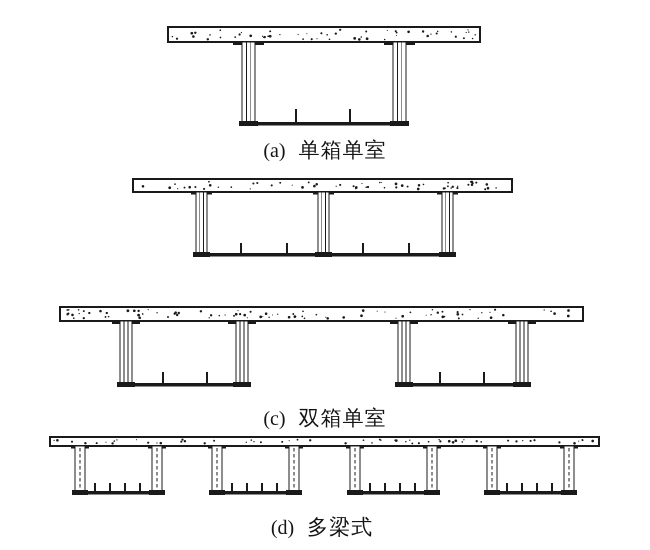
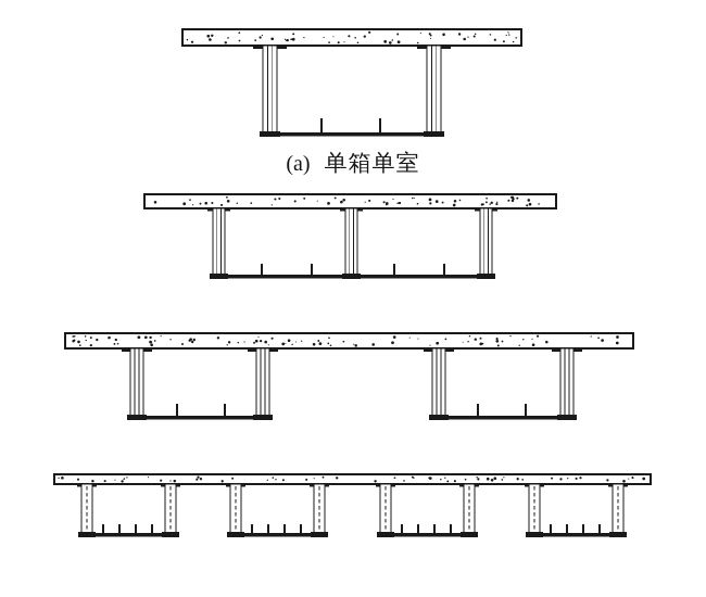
  (a) 单箱单室
- (c) 双箱单室
- (d) 多梁式
